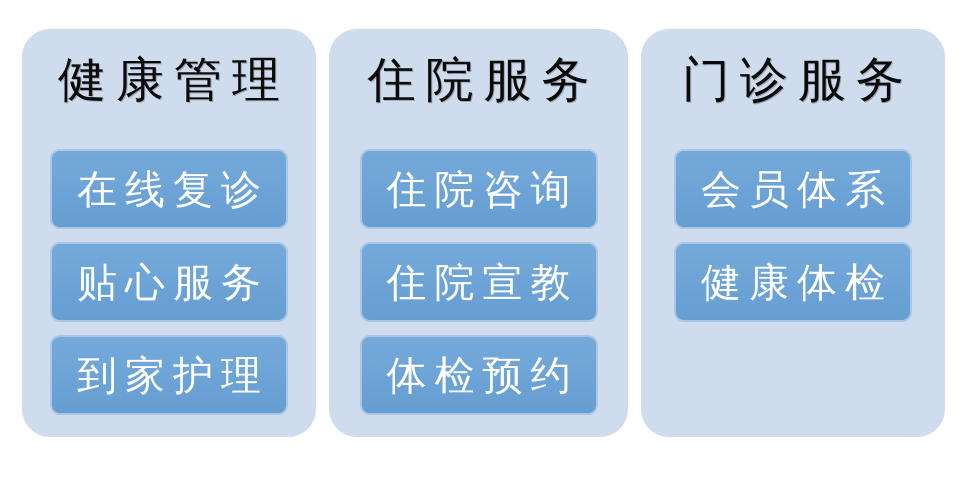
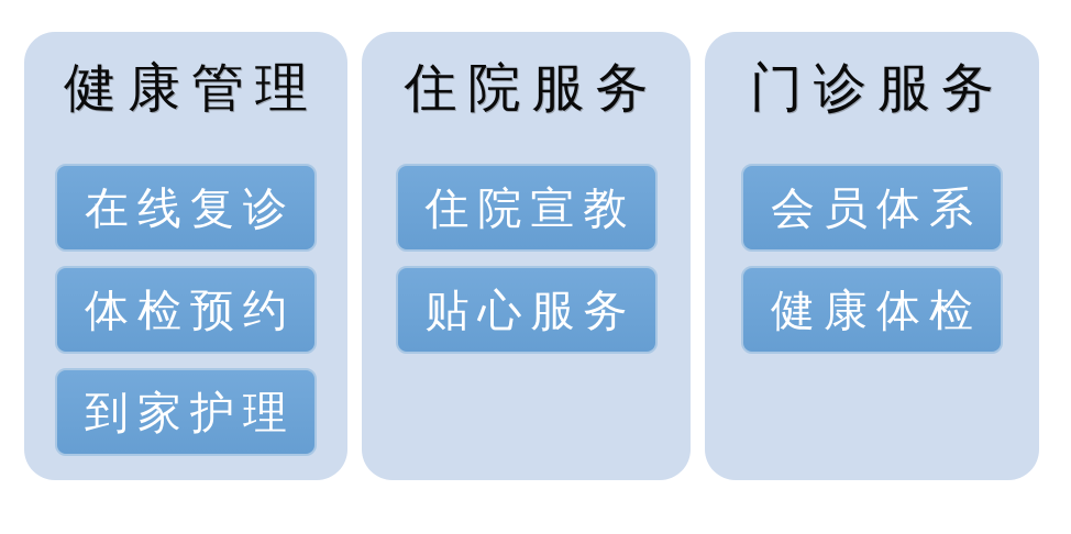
  健康管理
  在线复诊
- 贴心服务
+ 体检预约
  到家护理
  住院服务
- 住院咨询
  住院宣教
- 体检预约
+ 贴心服务
  门诊服务
  会员体系
  健康体检
